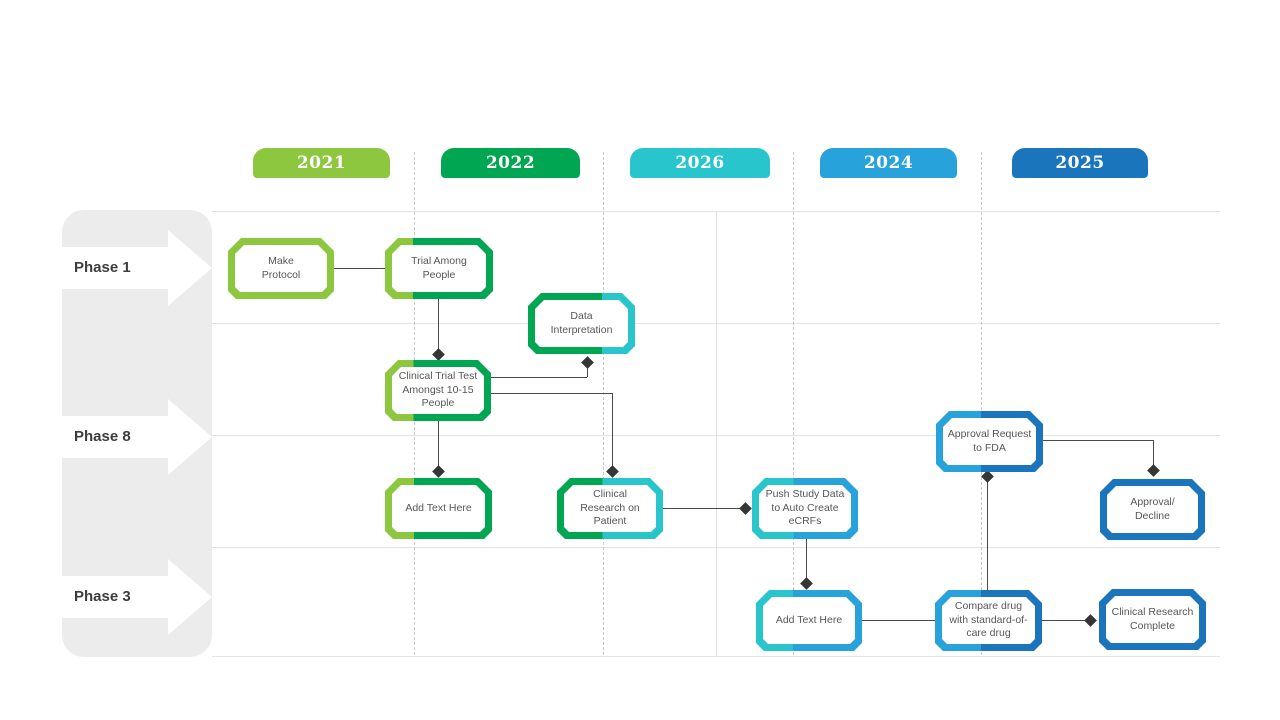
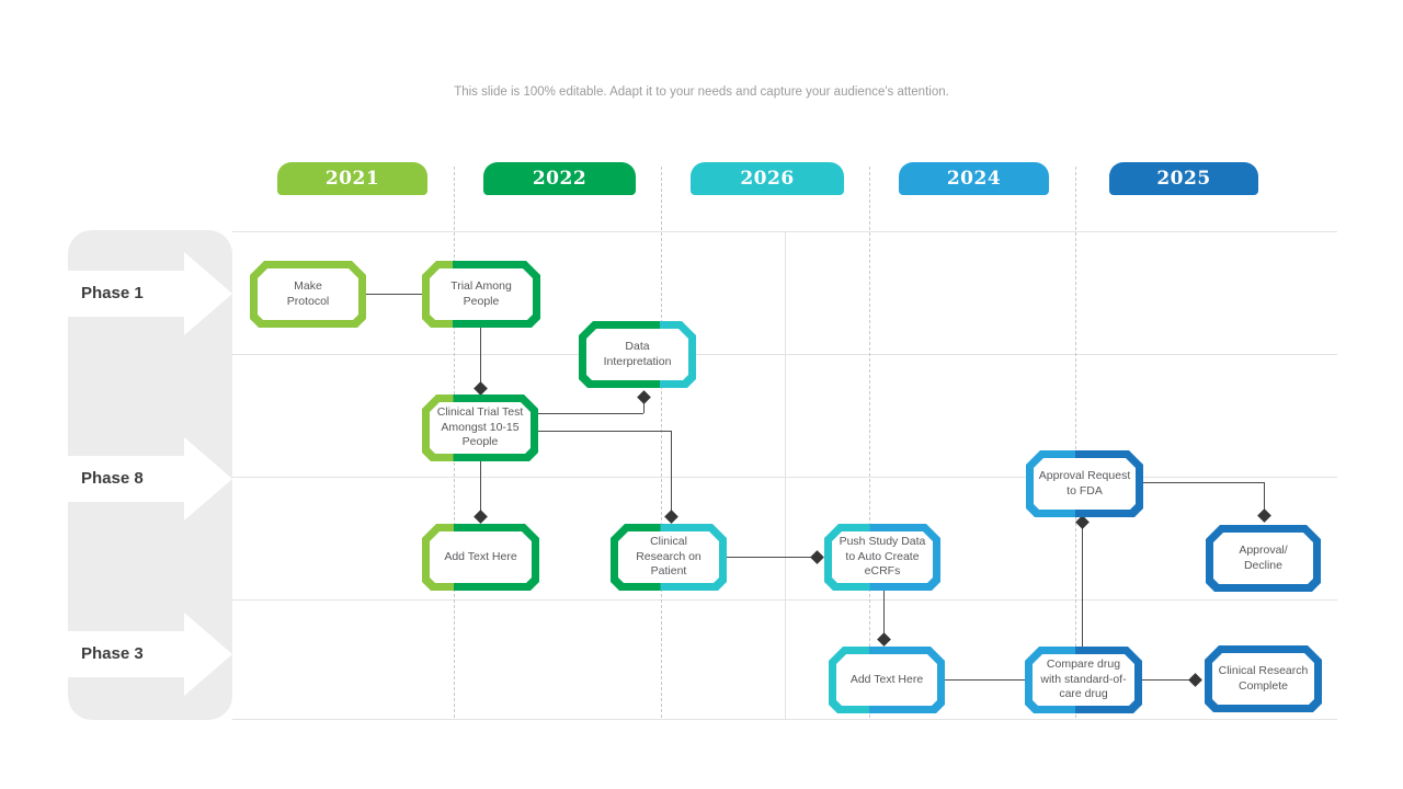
+ This slide is 100% editable. Adapt it to your needs and capture your audience's attention.
  Phase 1
  Phase 8
  Phase 3
  Make
  Protocol
  Trial Among
  People
  Data
  Interpretation
  Clinical Trial Test
  Amongst 10-15
  People
  Add Text Here
  Clinical
  Research on
  Patient
  Push Study Data
  to Auto Create
  eCRFs
  Approval Request
  to FDA
  Approval/
  Decline
  Add Text Here
  Compare drug
  with standard-of-
  care drug
  Clinical Research
  Complete
  2021
  2022
  2026
  2024
  2025
